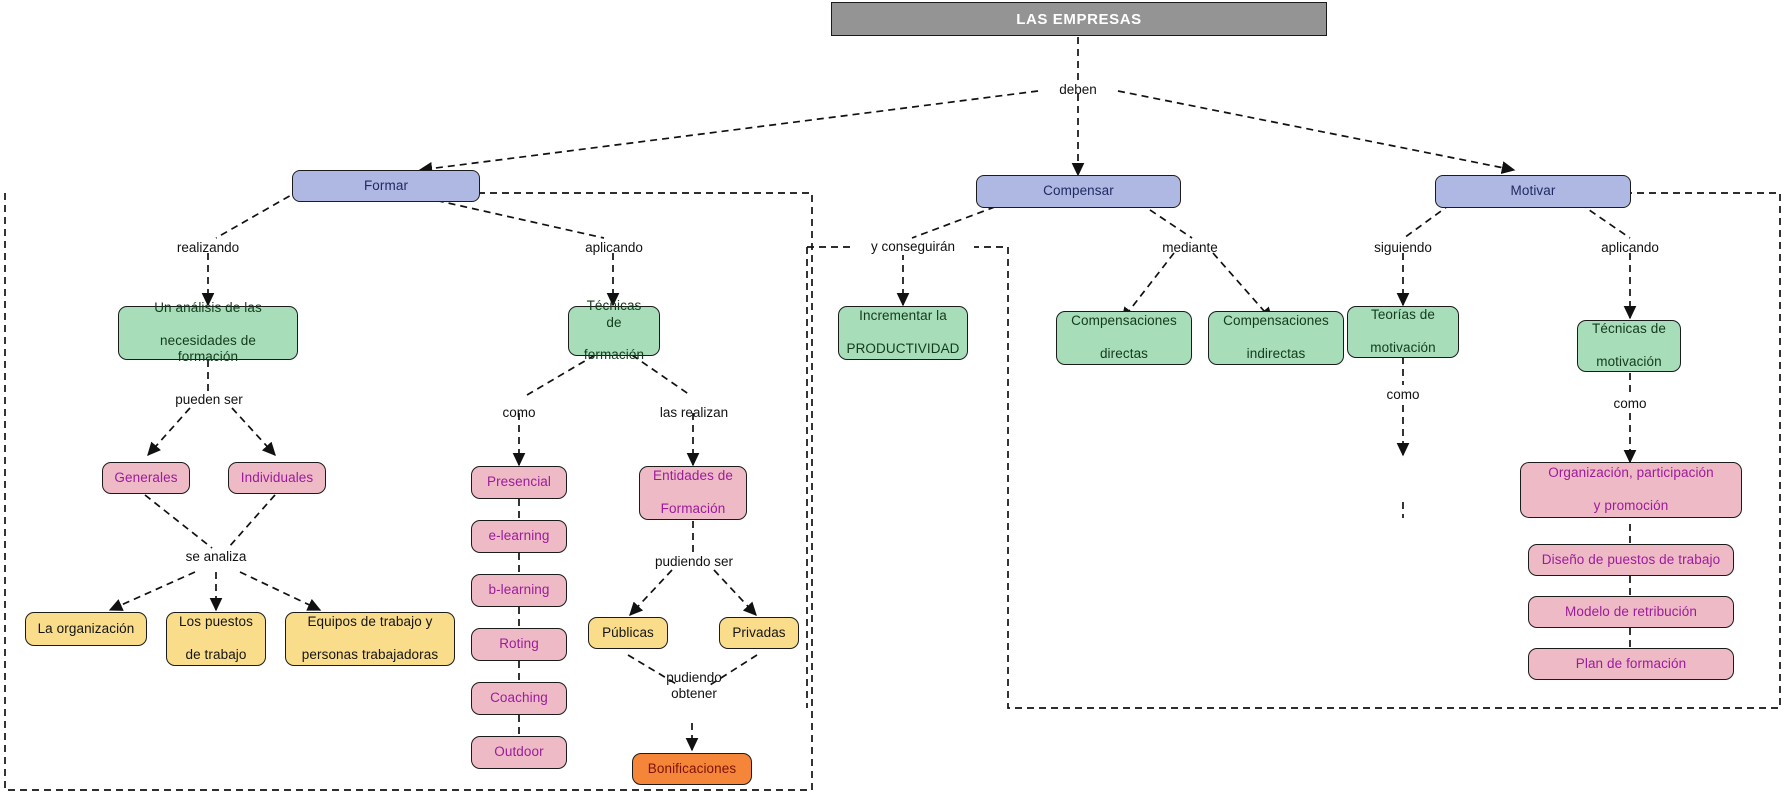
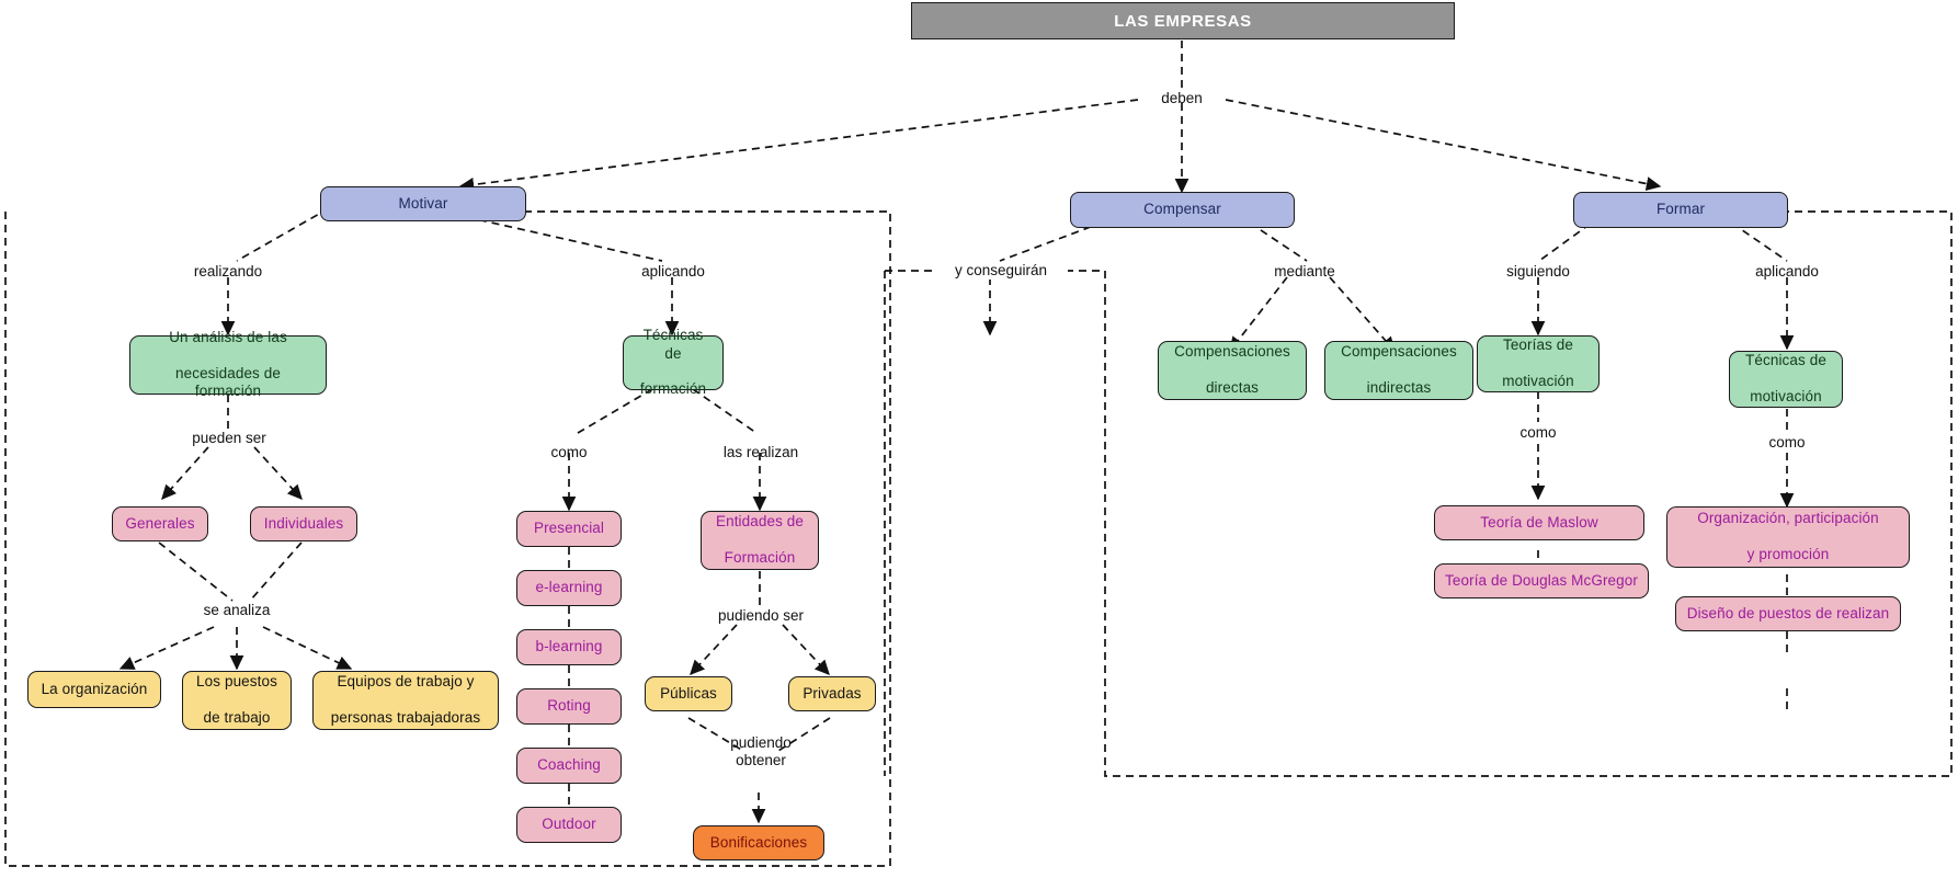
  LAS EMPRESAS
- Formar
+ Motivar
  Compensar
- Motivar
+ Formar
  Un análisis de las
  necesidades de formación
  Técnicas de
  formación
  Generales
  Individuales
  La organización
  Los puestos
  de trabajo
  Equipos de trabajo y
  personas trabajadoras
  Presencial
  e-learning
  b-learning
  Roting
  Coaching
  Outdoor
  Entidades de
  Formación
  Públicas
  Privadas
  Bonificaciones
- Incrementar la
- PRODUCTIVIDAD
  Compensaciones
  directas
  Compensaciones
  indirectas
  Teorías de
  motivación
  Técnicas de
  motivación
+ Teoría de Maslow
+ Teoría de Douglas McGregor
  Organización, participación
  y promoción
- Diseño de puestos de trabajo
+ Diseño de puestos de realizan
- Modelo de retribución
- Plan de formación
  deben
  realizando
  aplicando
  pueden ser
  se analiza
  como
  las realizan
  pudiendo ser
  pudiendo
  obtener
  y conseguirán
  mediante
  siguiendo
  aplicando
  como
  como
